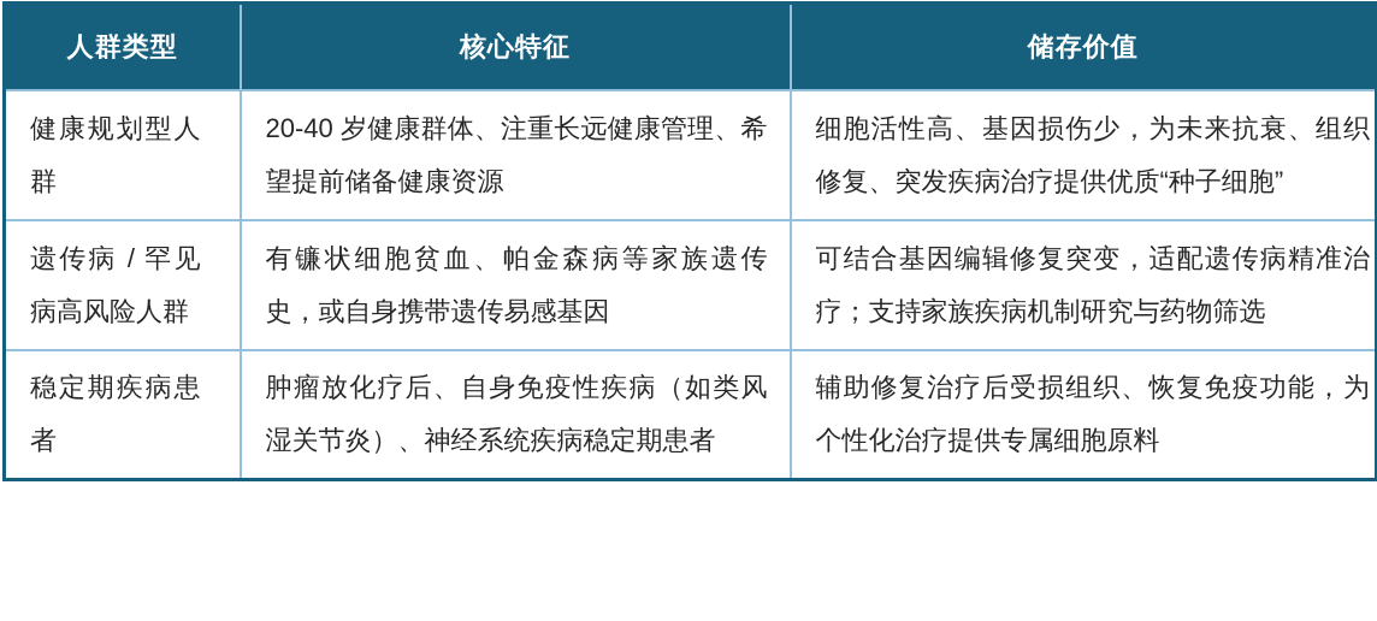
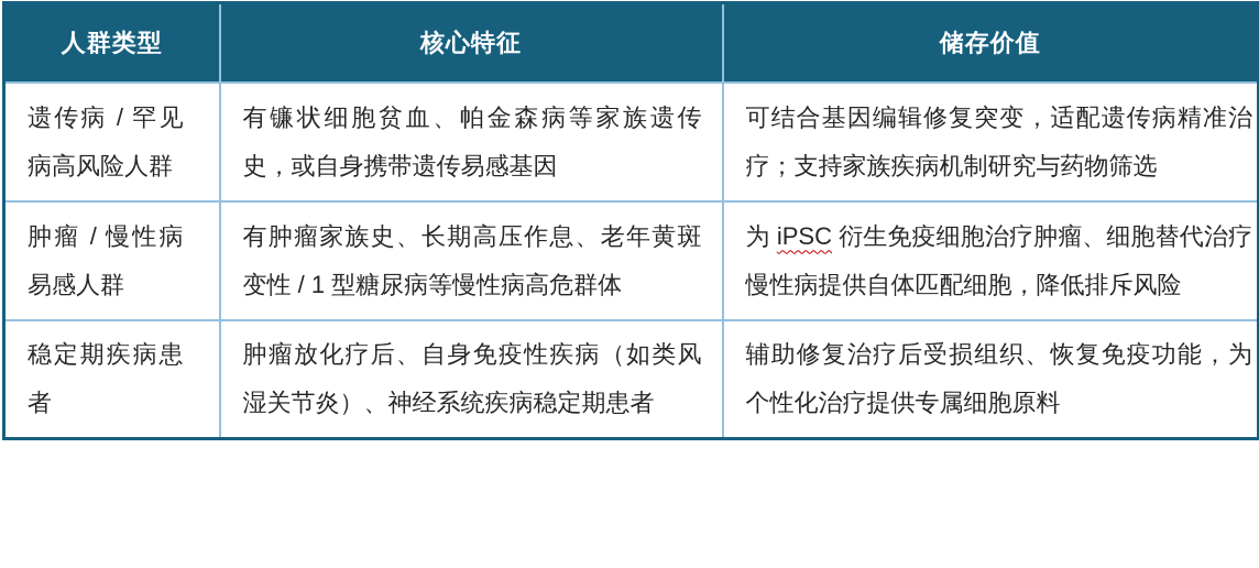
  人群类型	核心特征	储存价值
- 健康规划型人群	20-40 岁健康群体、注重长远健康管理、希望提前储备健康资源	细胞活性高、基因损伤少，为未来抗衰、组织修复、突发疾病治疗提供优质“种子细胞”
  遗传病 / 罕见病高风险人群	有镰状细胞贫血、帕金森病等家族遗传史，或自身携带遗传易感基因	可结合基因编辑修复突变，适配遗传病精准治疗；支持家族疾病机制研究与药物筛选
+ 肿瘤 / 慢性病易感人群	有肿瘤家族史、长期高压作息、老年黄斑变性 / 1 型糖尿病等慢性病高危群体	为 iPSC 衍生免疫细胞治疗肿瘤、细胞替代治疗慢性病提供自体匹配细胞，降低排斥风险
  稳定期疾病患者	肿瘤放化疗后、自身免疫性疾病（如类风湿关节炎）、神经系统疾病稳定期患者	辅助修复治疗后受损组织、恢复免疫功能，为个性化治疗提供专属细胞原料
